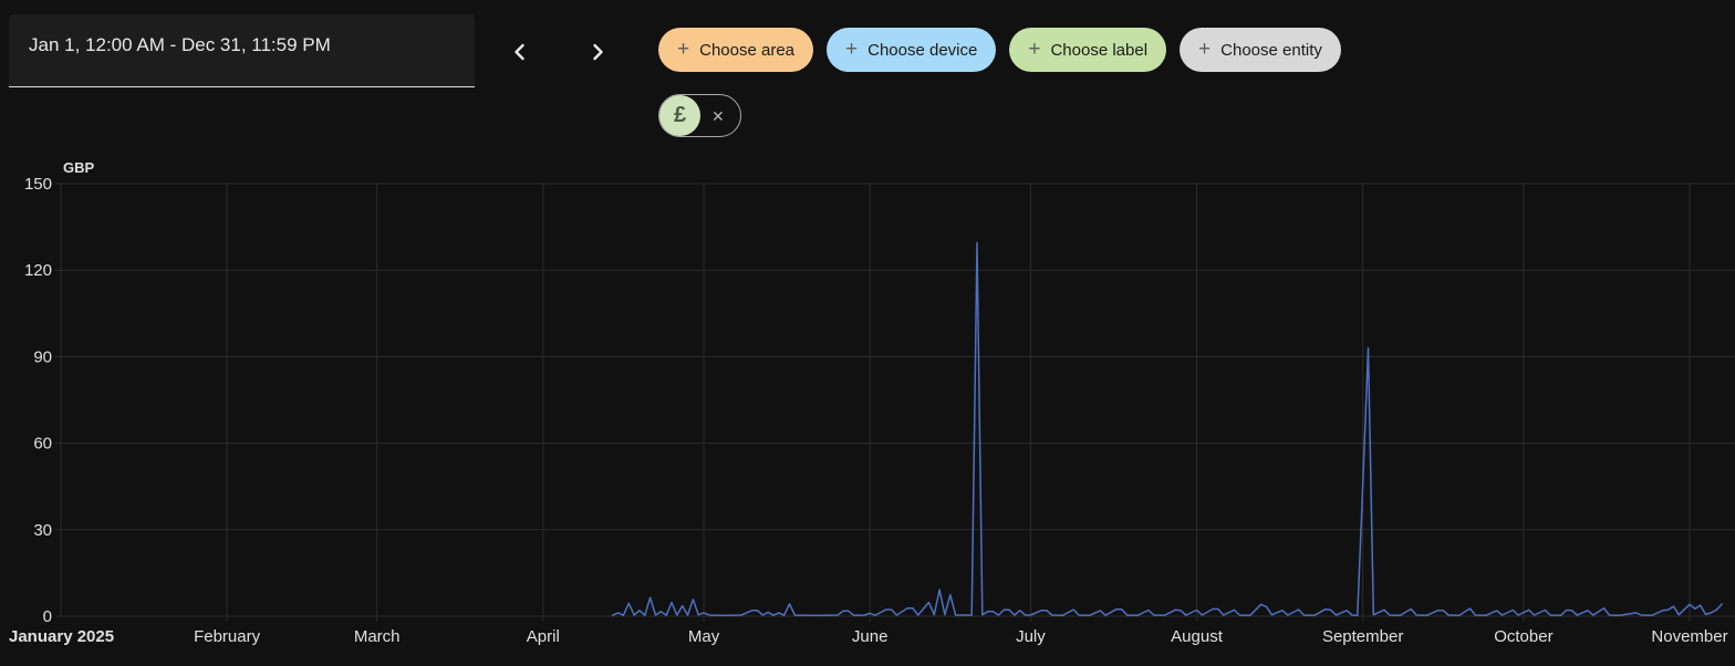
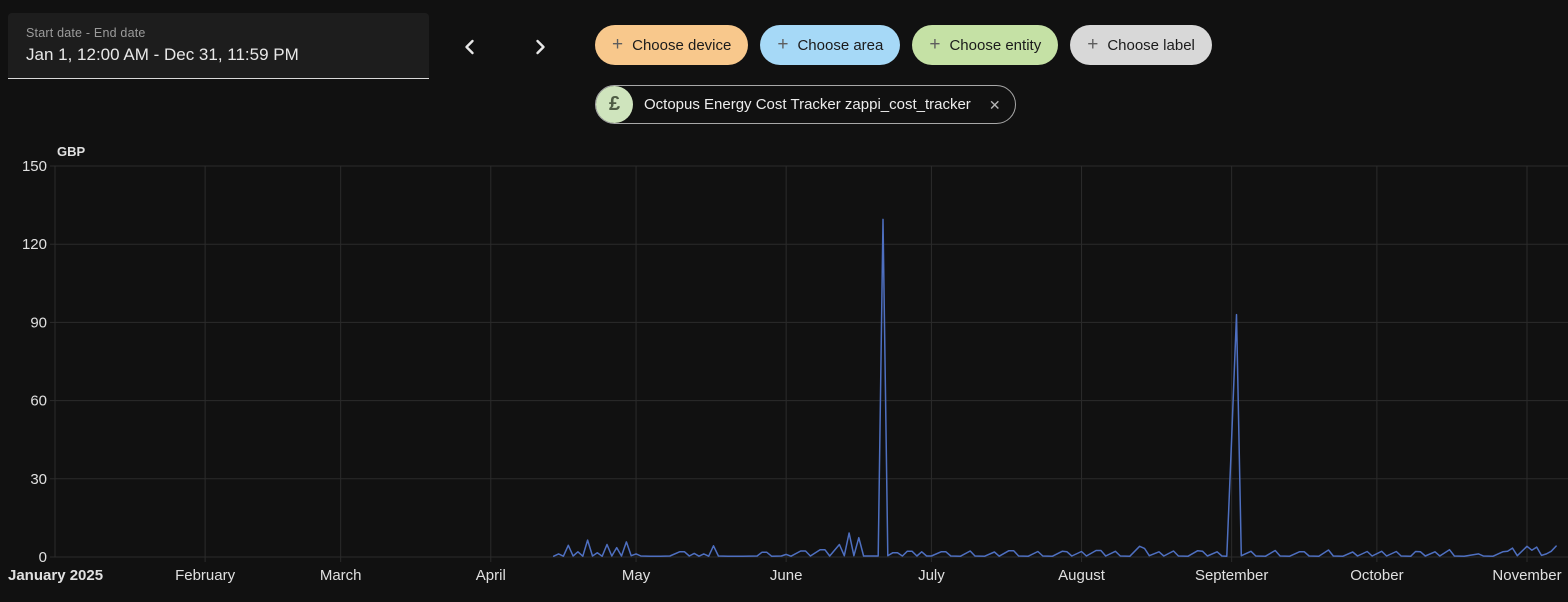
+ Start date - End date
  Jan 1, 12:00 AM - Dec 31, 11:59 PM
  +
- Choose area
+ Choose device
  +
- Choose device
+ Choose area
  +
- Choose label
+ Choose entity
  +
- Choose entity
+ Choose label
  £
+ Octopus Energy Cost Tracker zappi_cost_tracker
  ✕
  0
  30
  60
  90
  120
  150
  GBP
  January 2025
  February
  March
  April
  May
  June
  July
  August
  September
  October
  November
